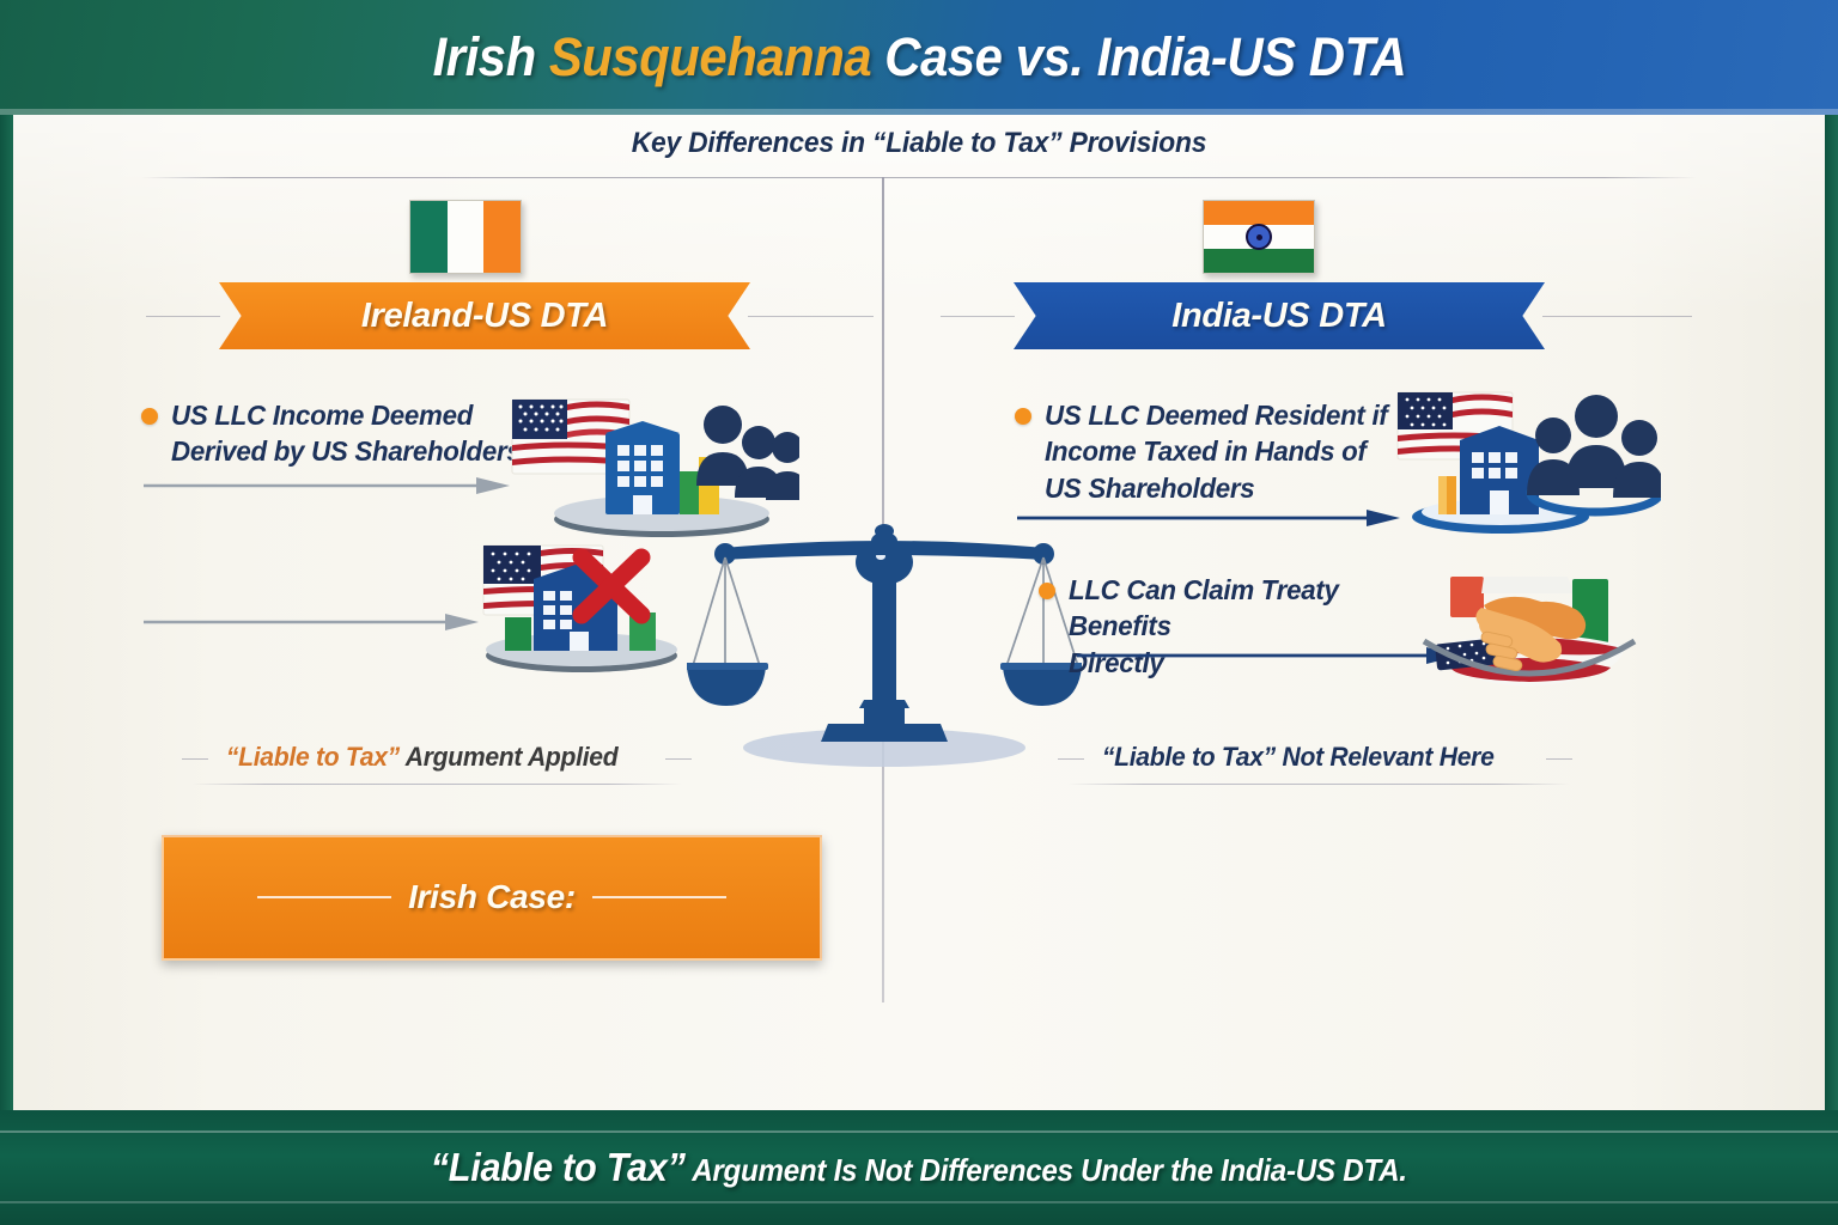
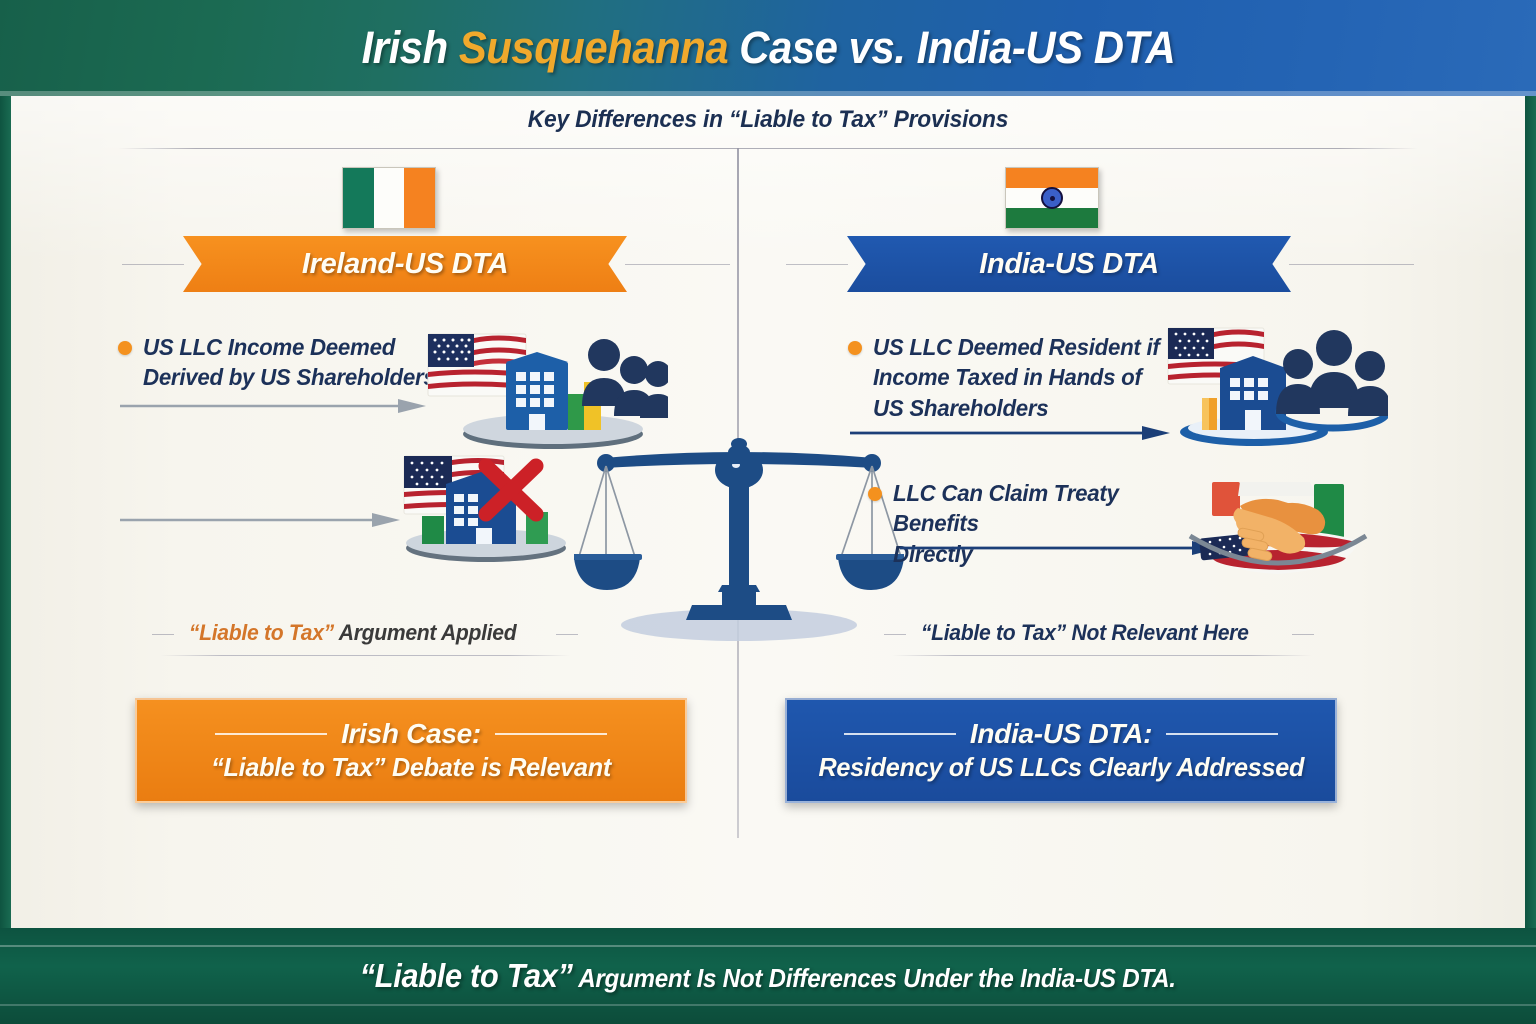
  Irish Susquehanna Case vs. India-US DTA
  Key Differences in “Liable to Tax” Provisions
  Ireland-US DTA
  India-US DTA
  US LLC Income Deemed
  Derived by US Shareholder
  “Liable to Tax” Argument Applied
  US LLC Deemed Resident if
  Income Taxed in Hands of
  US Shareholders
  LLC Can Claim Treaty Benefits
  Directly
  “Liable to Tax” Not Relevant Here
  Irish Case:
+ “Liable to Tax” Debate is Relevant
+ India-US DTA:
+ Residency of US LLCs Clearly Addressed
  “Liable to Tax” Argument Is Not Differences Under the India-US DTA.
